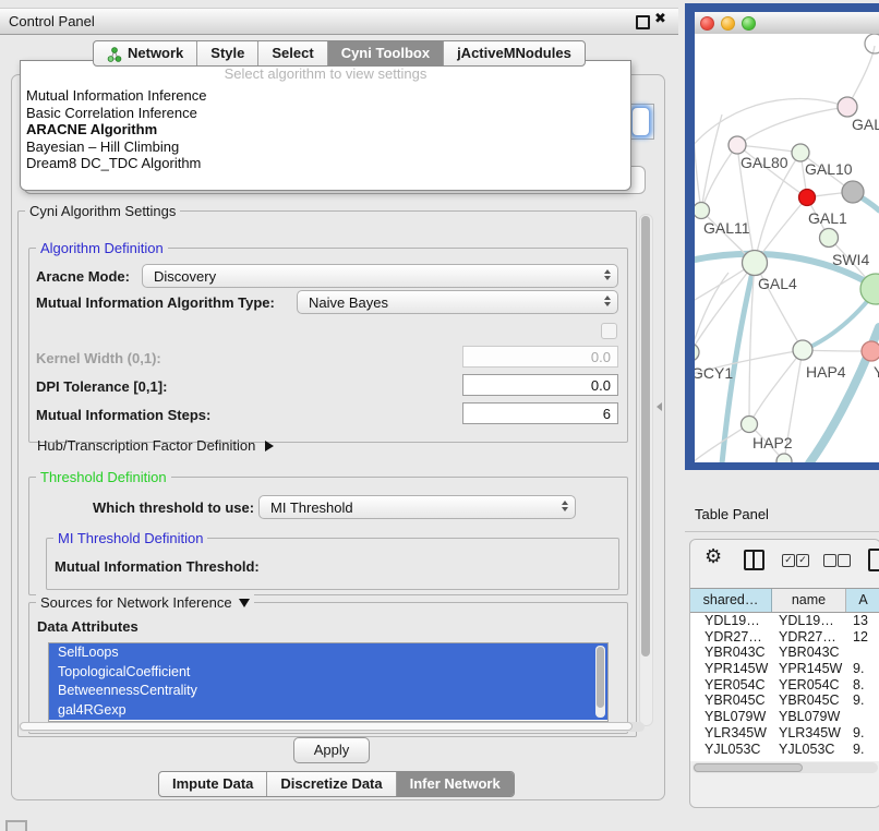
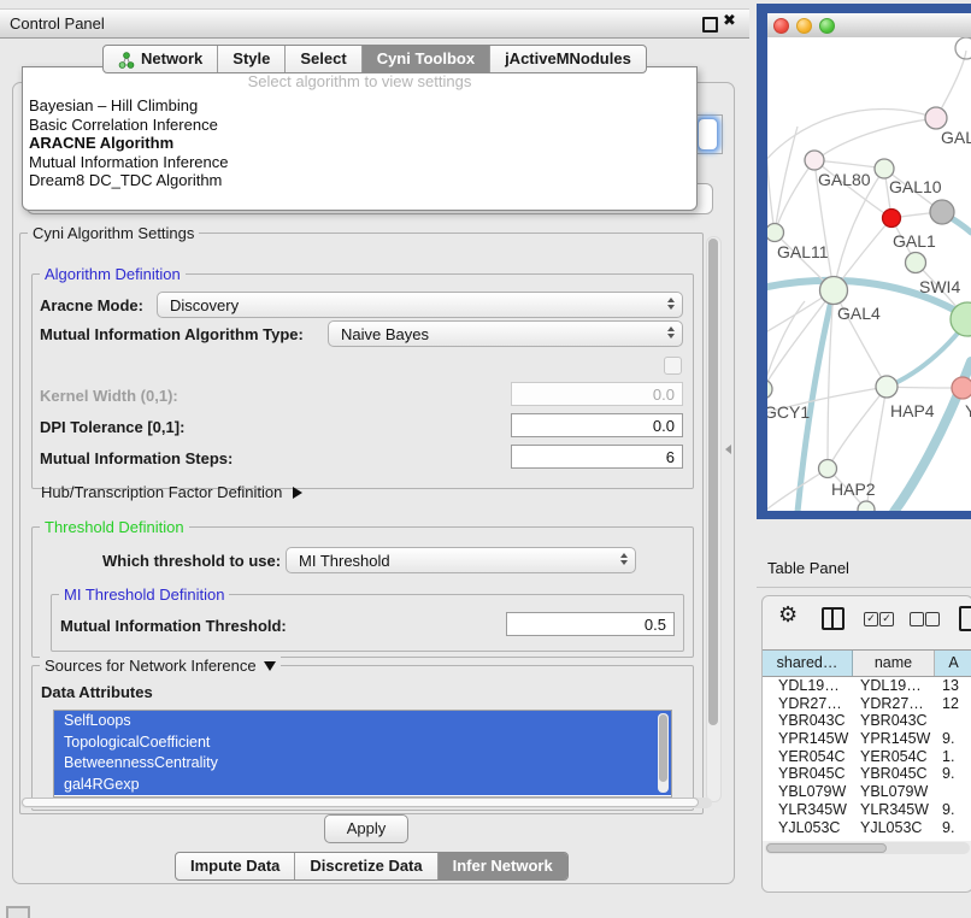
  Control Panel
  ✖
  Network
  Style
  Select
  Cyni Toolbox
  jActiveMNodules
  Cyni Algorithm Settings
  Algorithm Definition
  Aracne Mode:
  Discovery
  Mutual Information Algorithm Type:
  Naive Bayes
  Kernel Width (0,1):
  0.0
  DPI Tolerance [0,1]:
  0.0
  Mutual Information Steps:
  6
  Hub/Transcription Factor Definition
  Threshold Definition
  Which threshold to use:
  MI Threshold
  MI Threshold Definition
  Mutual Information Threshold:
+ 0.5
  Sources for Network Inference
  Data Attributes
  SelfLoops
  TopologicalCoefficient
  BetweennessCentrality
  gal4RGexp
  Apply
  Impute Data
  Discretize Data
  Infer Network
  Select algorithm to view settings
- Mutual Information Inference
+ Bayesian – Hill Climbing
  Basic Correlation Inference
  ARACNE Algorithm
- Bayesian – Hill Climbing
+ Mutual Information Inference
  Dream8 DC_TDC Algorithm
  GAL
  GAL80
  GAL10
  GAL1
  GAL11
  SWI4
  GAL4
  GCY1
  HAP4
  HAP2
  Table Panel
  ⚙
  ✓
  ✓
  shared…
  name
  A
  YDL19…
  YDL19…
  13
  YDR27…
  YDR27…
  12
  YBR043C
  YBR043C
  YPR145W
  YPR145W
  9.
  YER054C
  YER054C
- 8.
+ 1.
  YBR045C
  YBR045C
  9.
  YBL079W
  YBL079W
  YLR345W
  YLR345W
  9.
  YJL053C
  YJL053C
  9.
